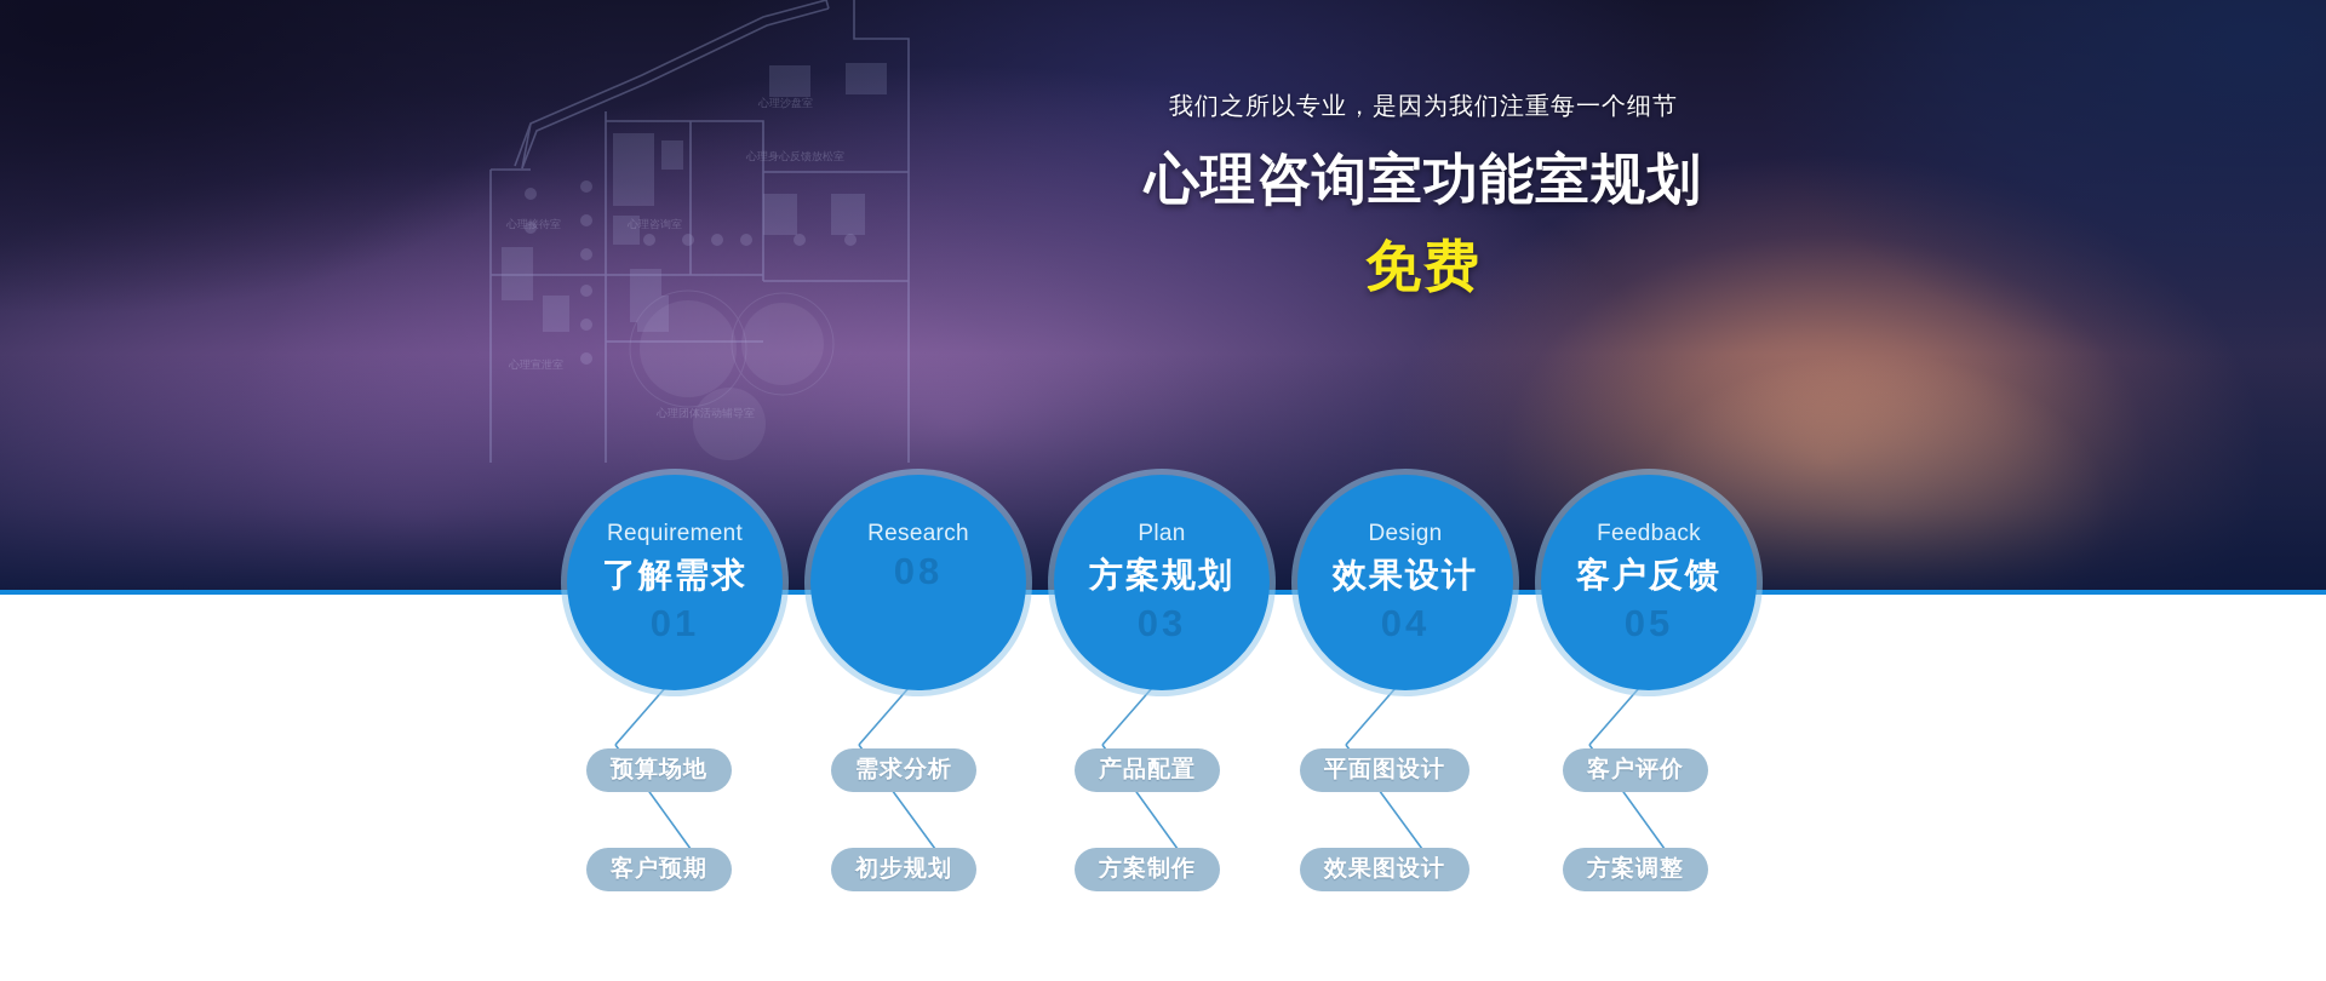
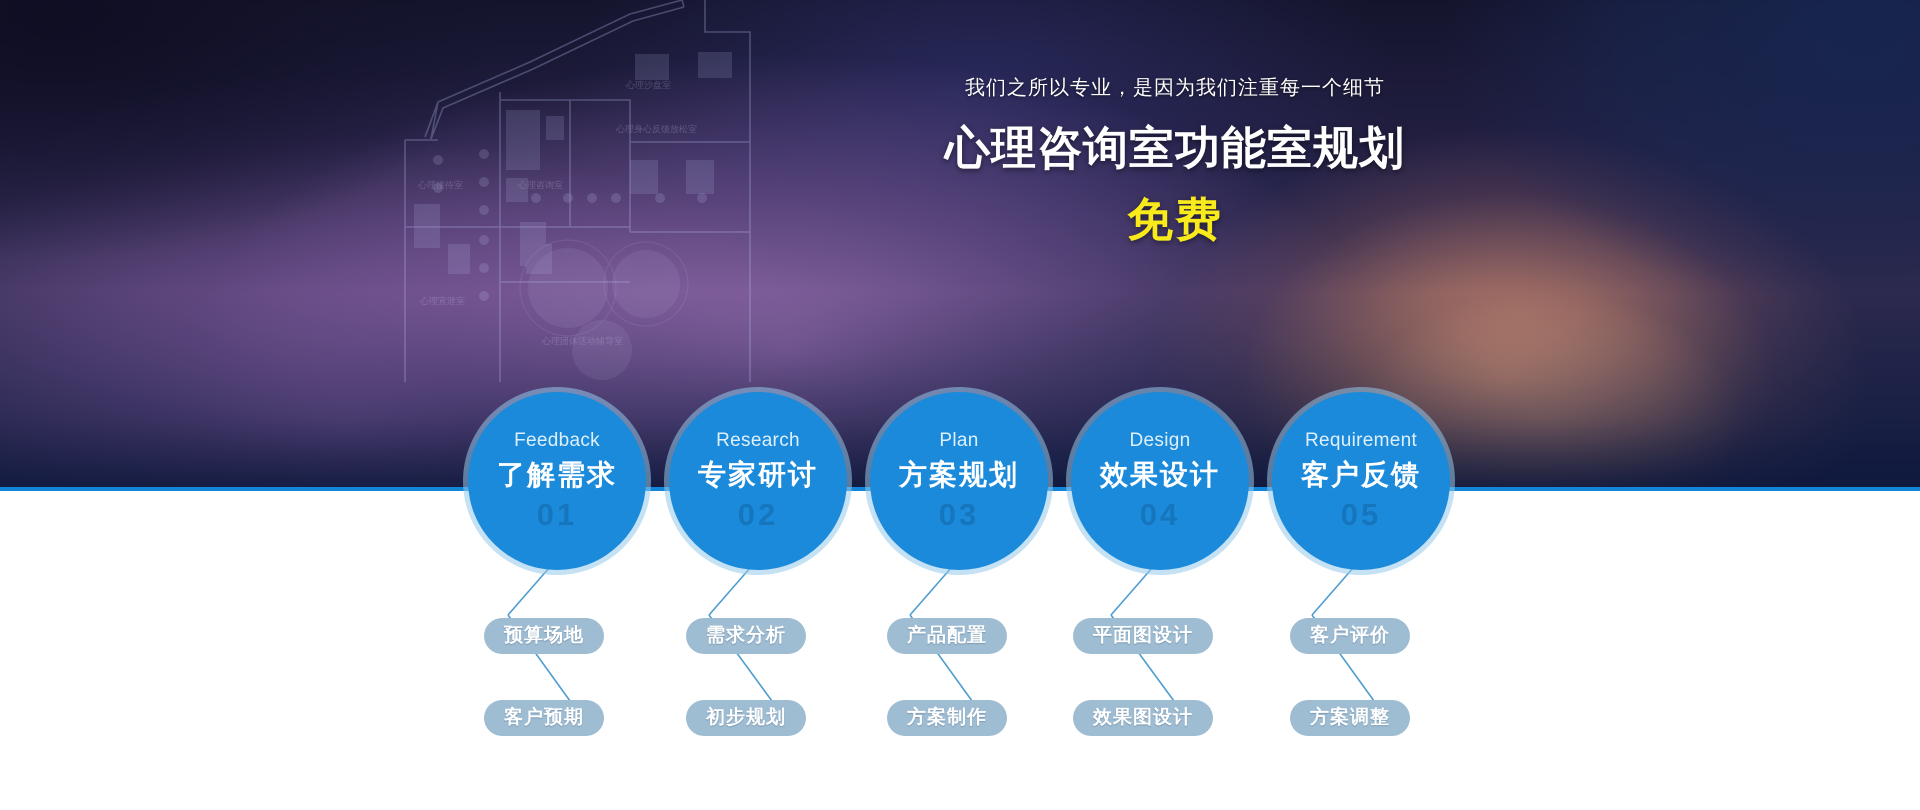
  心理接待室
  心理咨询室
  心理沙盘室
  心理身心反馈放松室
  心理宣泄室
  心理团体活动辅导室
  我们之所以专业，是因为我们注重每一个细节
  心理咨询室功能室规划
  免费
- Requirement
+ Feedback
  了解需求
  01
  预算场地
  客户预期
  Research
+ 专家研讨
- 08
+ 02
  需求分析
  初步规划
  Plan
  方案规划
  03
  产品配置
  方案制作
  Design
  效果设计
  04
  平面图设计
  效果图设计
- Feedback
+ Requirement
  客户反馈
  05
  客户评价
  方案调整
